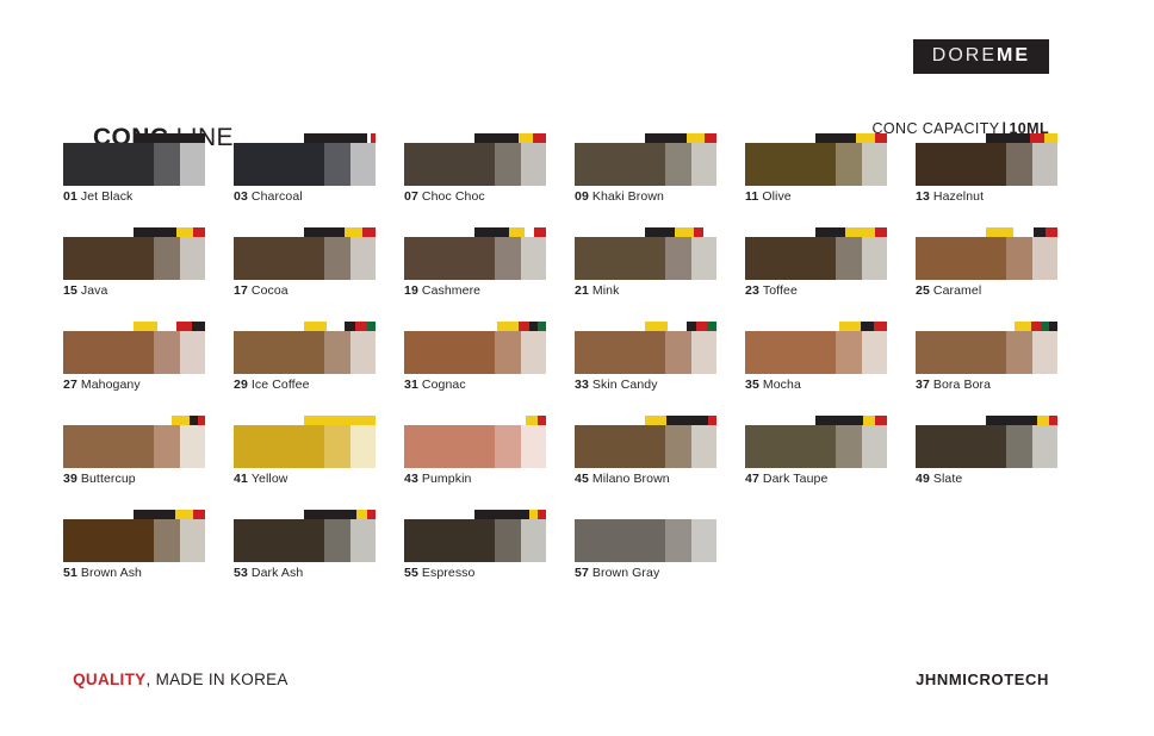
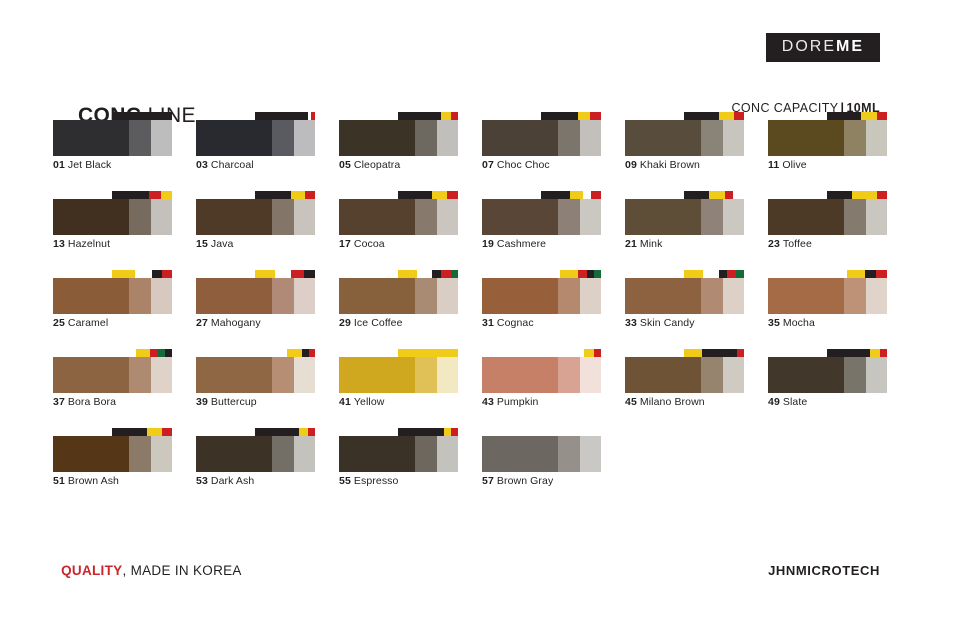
  DOREME
  CONC CAPACITY | 10ML
  01 Jet Black
  03 Charcoal
+ 05 Cleopatra
  07 Choc Choc
  09 Khaki Brown
  11 Olive
  13 Hazelnut
  15 Java
  17 Cocoa
  19 Cashmere
  21 Mink
  23 Toffee
  25 Caramel
  27 Mahogany
  29 Ice Coffee
  31 Cognac
  33 Skin Candy
  35 Mocha
  37 Bora Bora
  39 Buttercup
  41 Yellow
  43 Pumpkin
  45 Milano Brown
- 47 Dark Taupe
  49 Slate
  51 Brown Ash
  53 Dark Ash
  55 Espresso
  57 Brown Gray
  QUALITY, MADE IN KOREA
  JHNMICROTECH
